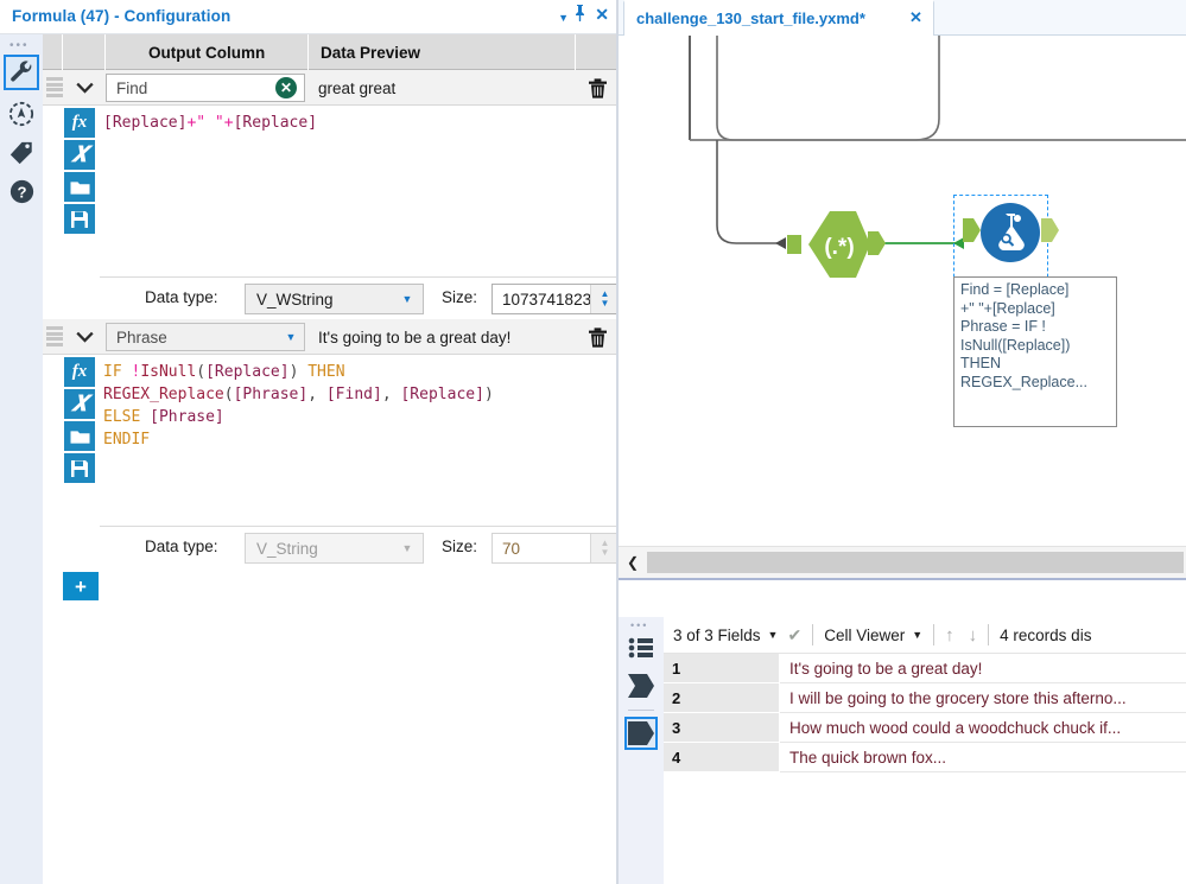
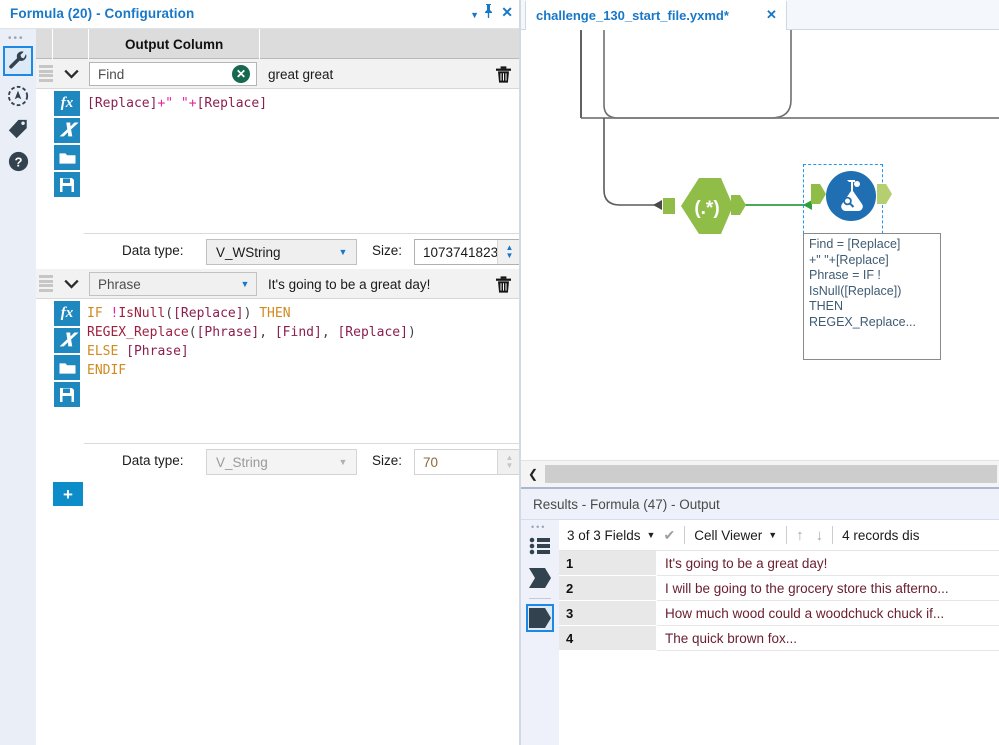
- Formula (47) - Configuration
+ Formula (20) - Configuration
  ▼
  ✕
  •••
  ?
  Output Column
- Data Preview
  Find
  ✕
  great great
  fx
  𝑿
  [Replace]+" "+[Replace]
  Data type:
  V_WString
  ▼
  Size:
  1073741823
  ▲
  ▼
  Phrase
  ▼
  It's going to be a great day!
  fx
  𝑿
  IF !IsNull([Replace]) THEN
  REGEX_Replace([Phrase], [Find], [Replace])
  ELSE [Phrase]
  ENDIF
  Data type:
  V_String
  ▼
  Size:
  70
  ▲
  ▼
  +
  challenge_130_start_file.yxmd*
  ✕
  (.*)
  Find = [Replace]
  +" "+[Replace]
  Phrase = IF !
  IsNull([Replace])
  THEN
  REGEX_Replace...
  ❮
+ Results - Formula (47) - Output
  •••
  3 of 3 Fields
  ▼
  ✔
  Cell Viewer
  ▼
  ↑
  ↓
  4 records dis
  1
  It's going to be a great day!
  2
  I will be going to the grocery store this afterno...
  3
  How much wood could a woodchuck chuck if...
  4
  The quick brown fox...
